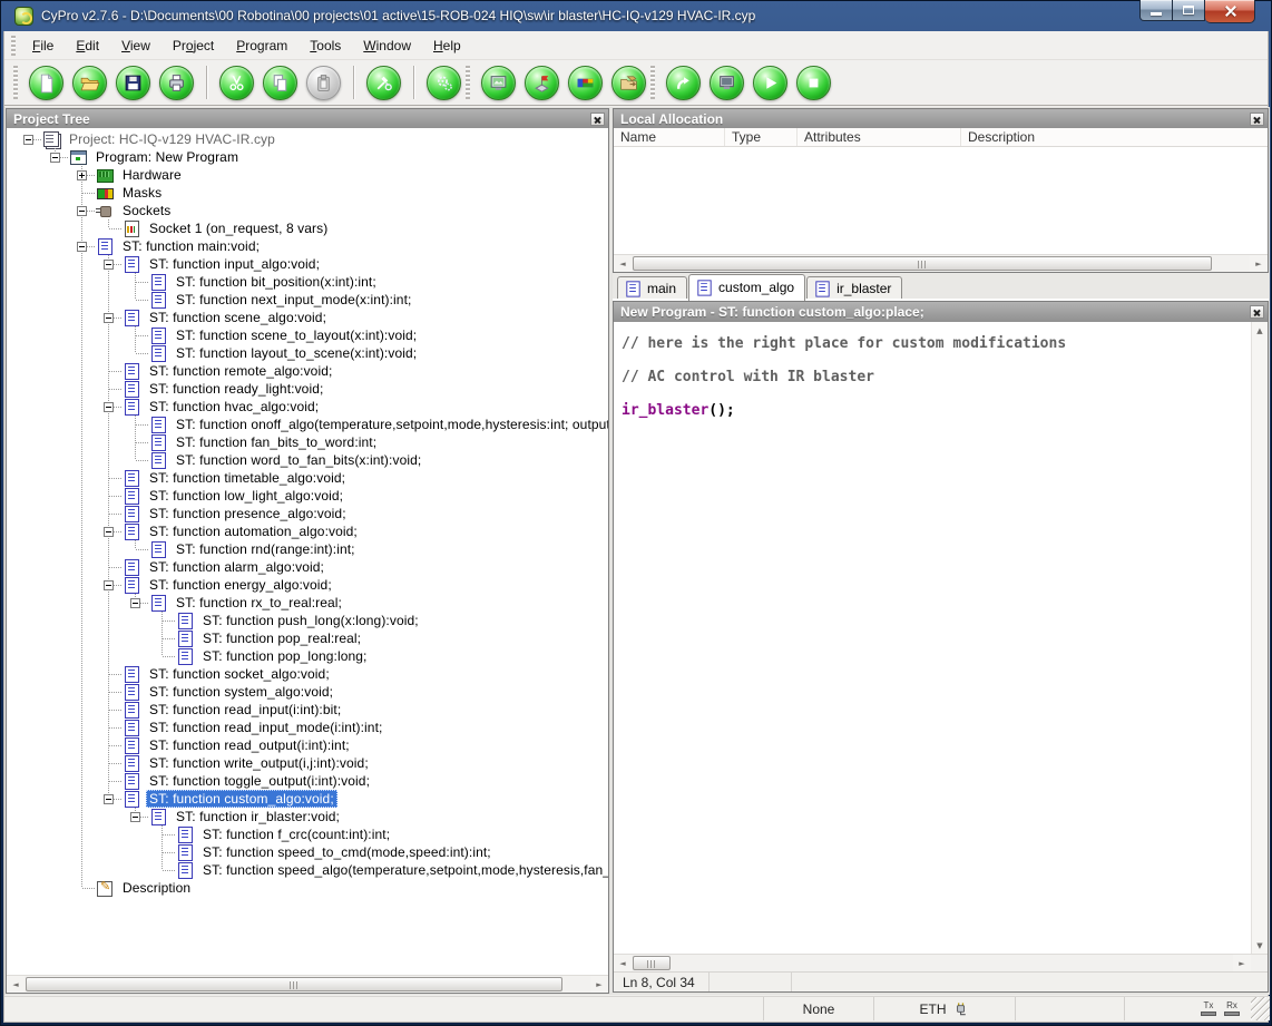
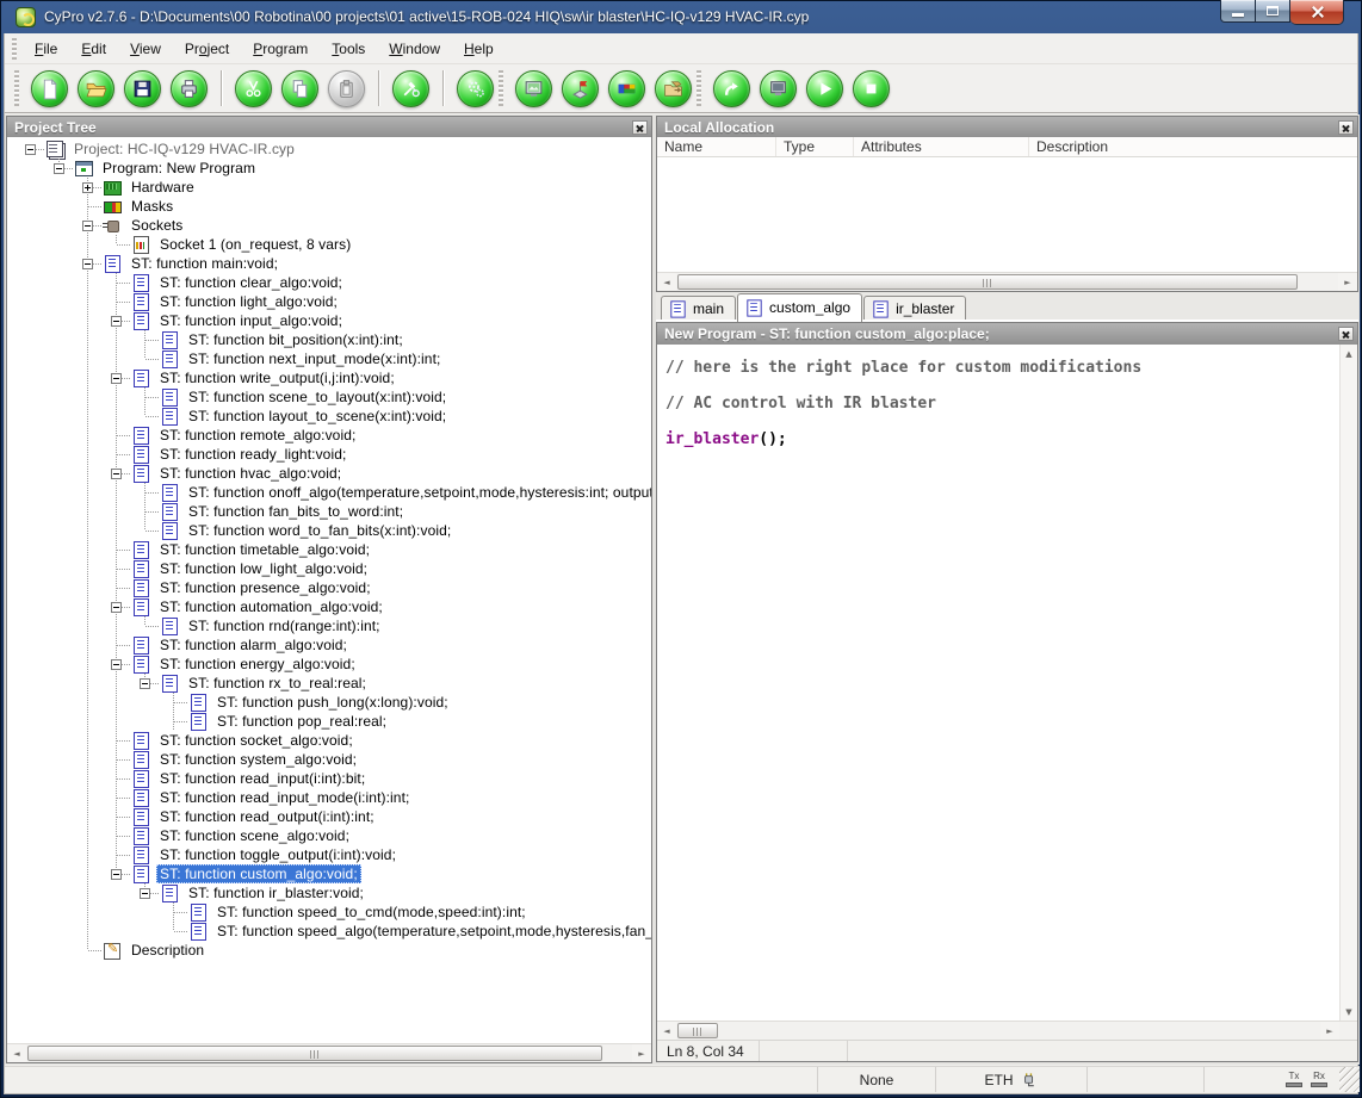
  CyPro v2.7.6 - D:\Documents\00 Robotina\00 projects\01 active\15-ROB-024 HIQ\sw\ir blaster\HC-IQ-v129 HVAC-IR.cyp
  File
  Edit
  View
  Project
  Program
  Tools
  Window
  Help
  Project Tree
  Project: HC-IQ-v129 HVAC-IR.cyp
  Program: New Program
  Hardware
  Masks
  Sockets
  Socket 1 (on_request, 8 vars)
  ST: function main:void;
+ ST: function clear_algo:void;
+ ST: function light_algo:void;
  ST: function input_algo:void;
  ST: function bit_position(x:int):int;
  ST: function next_input_mode(x:int):int;
- ST: function scene_algo:void;
+ ST: function write_output(i,j:int):void;
  ST: function scene_to_layout(x:int):void;
  ST: function layout_to_scene(x:int):void;
  ST: function remote_algo:void;
  ST: function ready_light:void;
  ST: function hvac_algo:void;
  ST: function onoff_algo(temperature,setpoint,mode,hysteresis:int; outpu
  ST: function fan_bits_to_word:int;
  ST: function word_to_fan_bits(x:int):void;
  ST: function timetable_algo:void;
  ST: function low_light_algo:void;
  ST: function presence_algo:void;
  ST: function automation_algo:void;
  ST: function rnd(range:int):int;
  ST: function alarm_algo:void;
  ST: function energy_algo:void;
  ST: function rx_to_real:real;
  ST: function push_long(x:long):void;
  ST: function pop_real:real;
- ST: function pop_long:long;
  ST: function socket_algo:void;
  ST: function system_algo:void;
  ST: function read_input(i:int):bit;
  ST: function read_input_mode(i:int):int;
  ST: function read_output(i:int):int;
- ST: function write_output(i,j:int):void;
+ ST: function scene_algo:void;
  ST: function toggle_output(i:int):void;
  ST: function custom_algo:void;
  ST: function ir_blaster:void;
- ST: function f_crc(count:int):int;
  ST: function speed_to_cmd(mode,speed:int):int;
  ST: function speed_algo(temperature,setpoint,mode,hysteresis,fan_
  Description
  Local Allocation
  Name
  Type
  Attributes
  Description
  main
  custom_algo
  ir_blaster
  New Program - ST: function custom_algo:place;
  // here is the right place for custom modifications
  // AC control with IR blaster
  ir_blaster();
  Ln 8, Col 34
  None
  ETH
  Tx
  Rx
